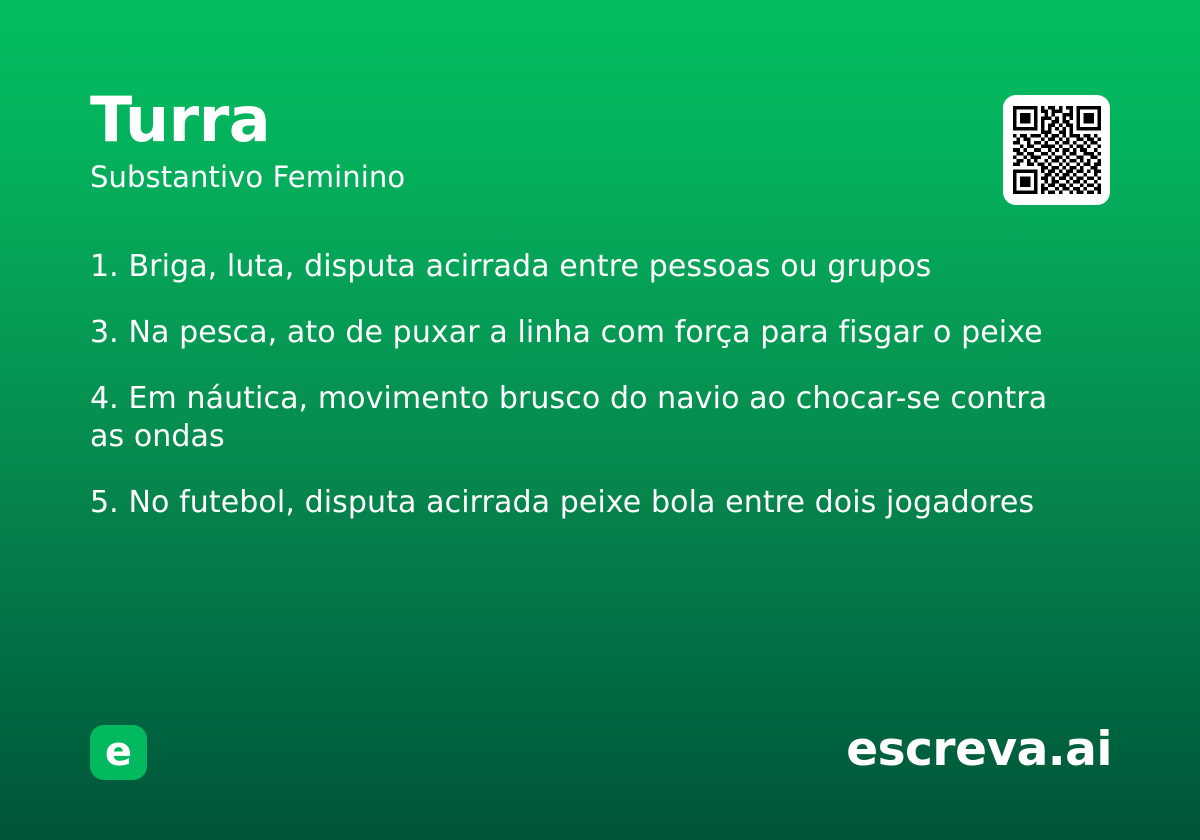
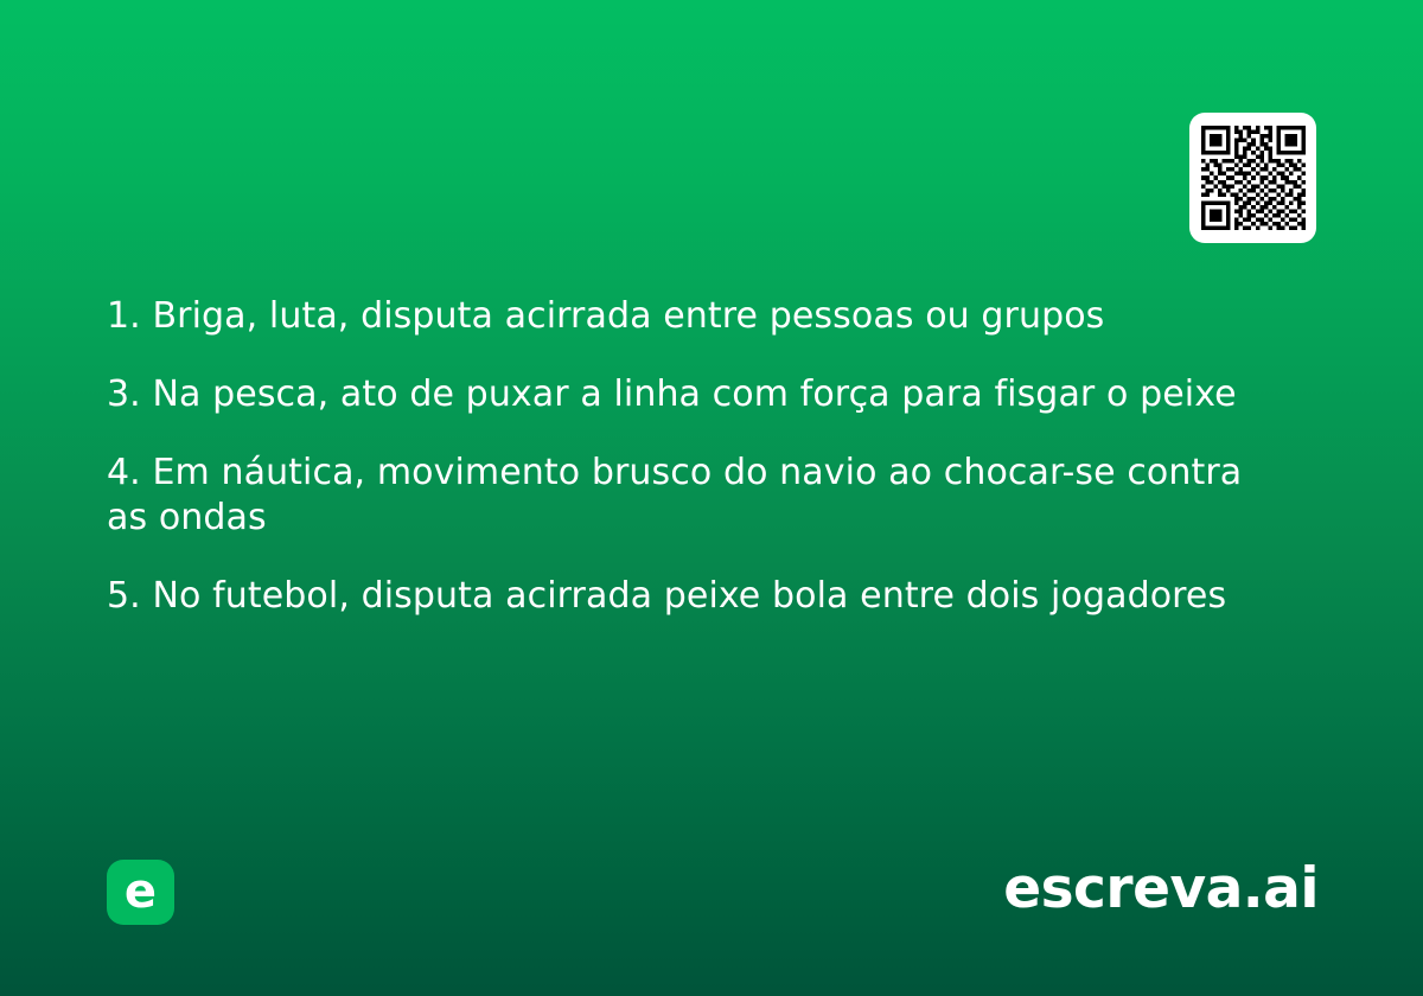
- Turra
- Substantivo Feminino
  1. Briga, luta, disputa acirrada entre pessoas ou grupos
  3. Na pesca, ato de puxar a linha com força para fisgar o peixe
  4. Em náutica, movimento brusco do navio ao chocar-se contra as ondas
  5. No futebol, disputa acirrada peixe bola entre dois jogadores
  e
  escreva.ai
